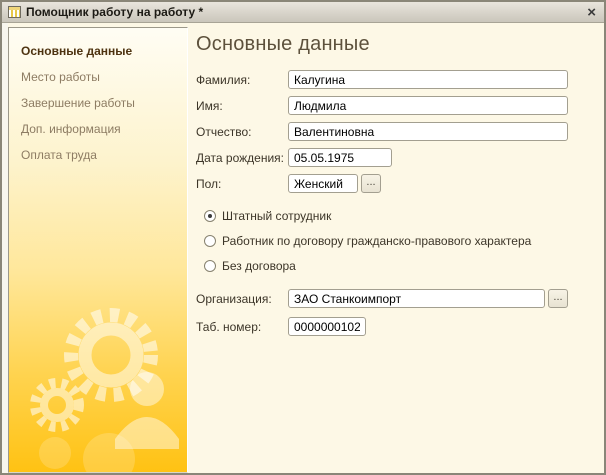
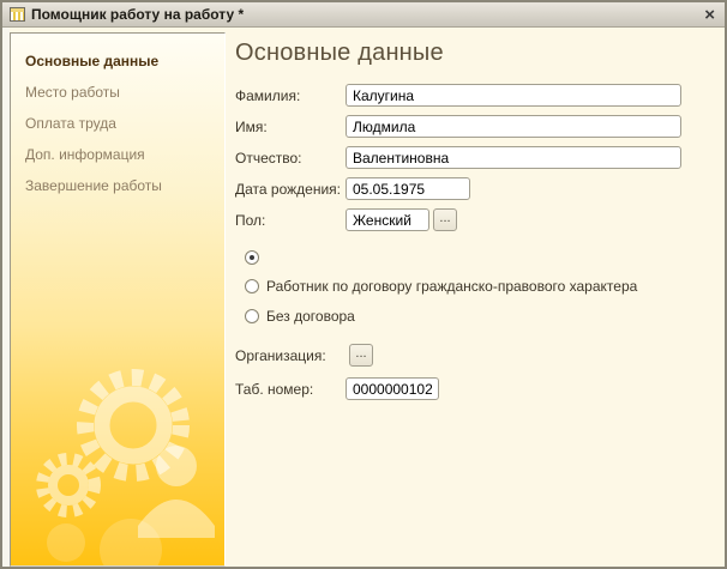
  Помощник работу на работу *
  ×
  Основные данные
  Место работы
- Завершение работы
+ Оплата труда
  Доп. информация
- Оплата труда
+ Завершение работы
  Основные данные
  Фамилия:
  Калугина
  Имя:
  Людмила
  Отчество:
  Валентиновна
  Дата рождения:
  05.05.1975
  Пол:
  Женский
  ...
- Штатный сотрудник
  Работник по договору гражданско-правового характера
  Без договора
  Организация:
- ЗАО Станкоимпорт
  ...
  Таб. номер:
  0000000102
